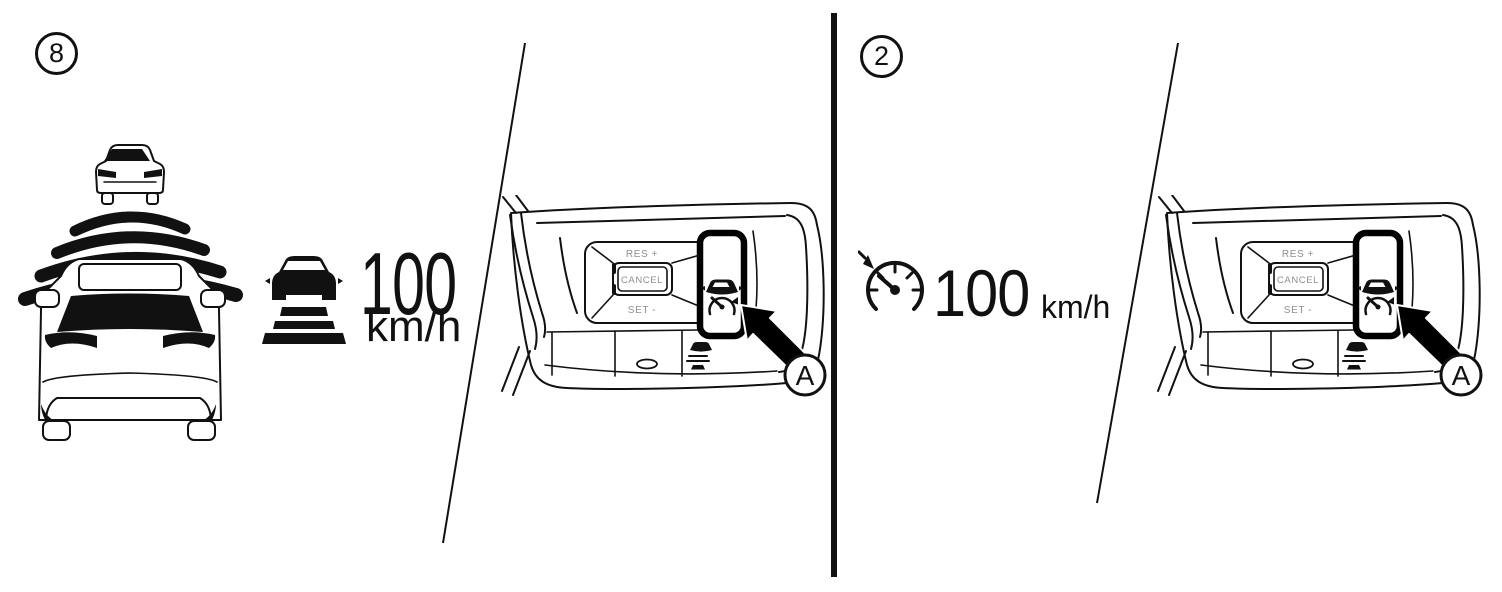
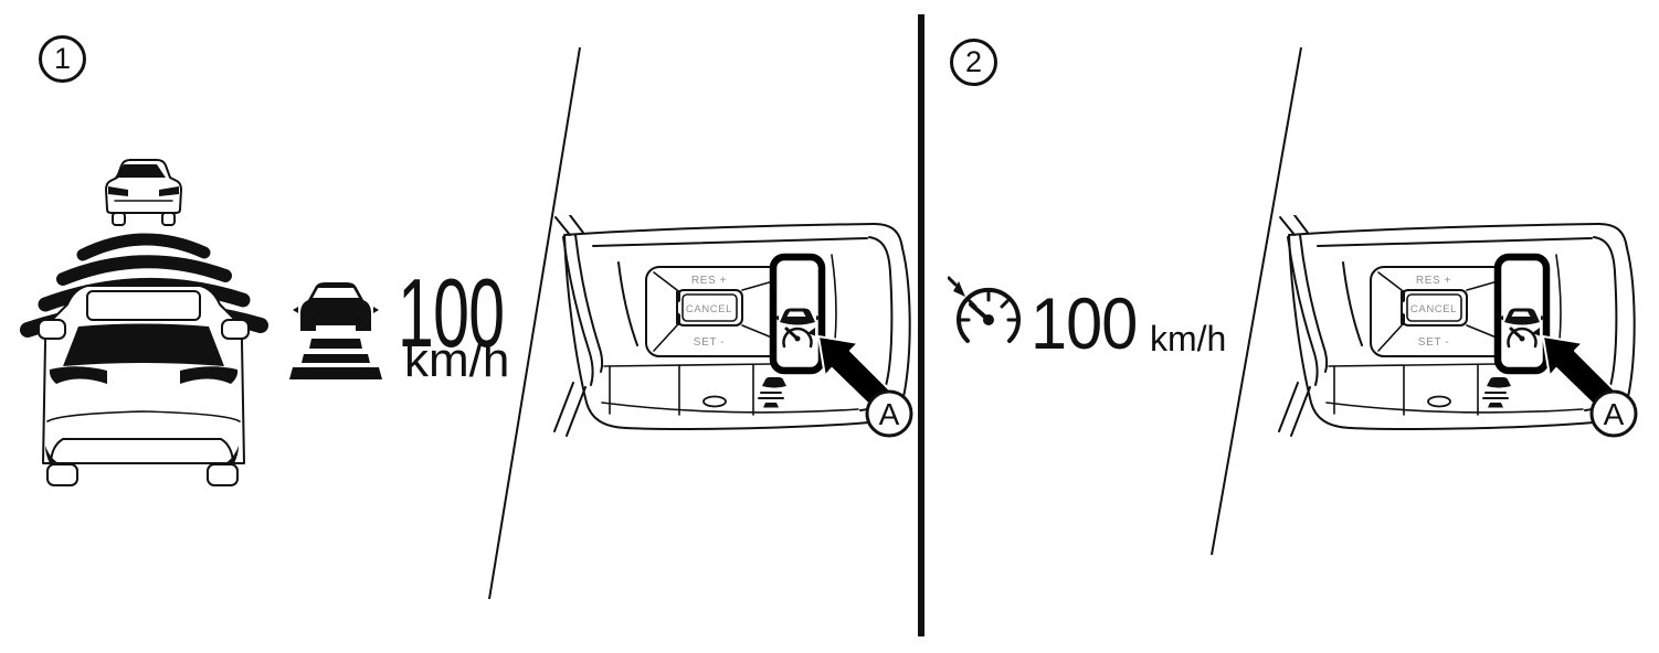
- 8
+ 1
  100
  km/h
  RES +
  CANCEL
  SET -
  A
  2
  100
  km/h
  RES +
  CANCEL
  SET -
  A
